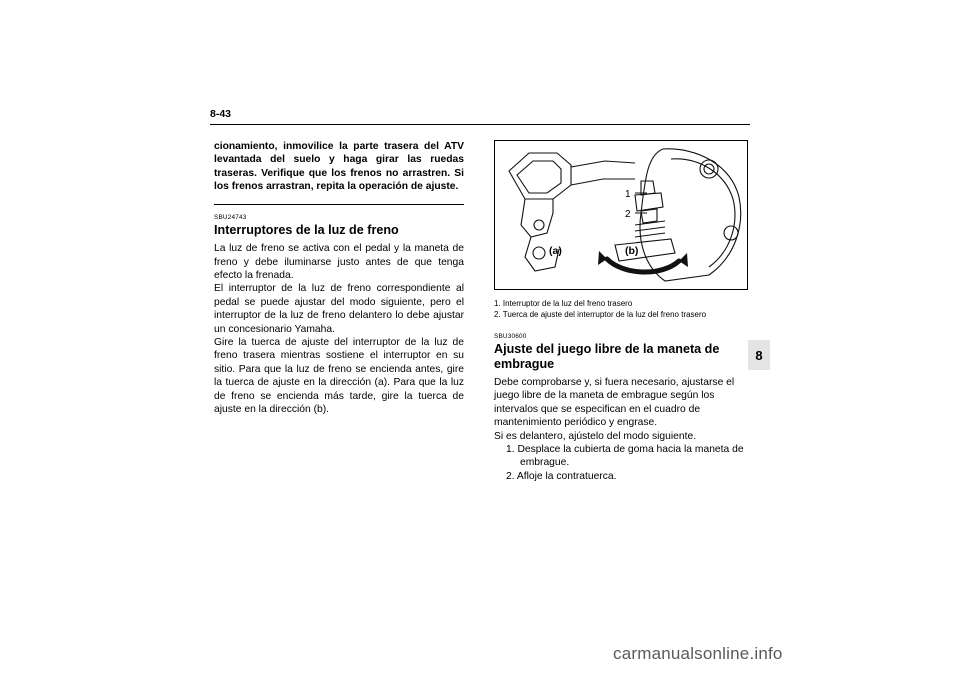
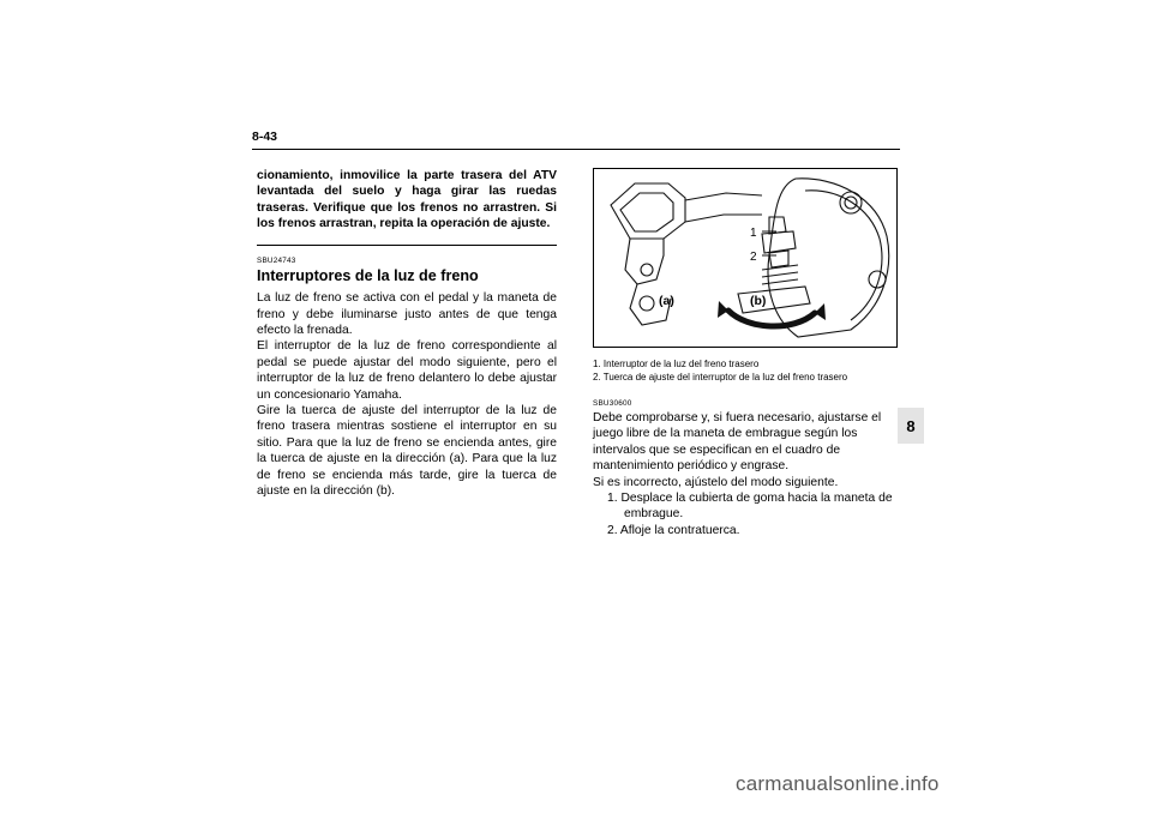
  8-43
  8
  cionamiento, inmovilice la parte trasera del ATV levantada del suelo y haga girar las ruedas traseras. Verifique que los frenos no arrastren. Si los frenos arrastran, repita la operación de ajuste.
  Interruptores de la luz de freno
  La luz de freno se activa con el pedal y la maneta de freno y debe iluminarse justo antes de que tenga efecto la frenada.
  El interruptor de la luz de freno correspondiente al pedal se puede ajustar del modo siguiente, pero el interruptor de la luz de freno delantero lo debe ajustar un concesionario Yamaha.
  Gire la tuerca de ajuste del interruptor de la luz de freno trasera mientras sostiene el interruptor en su sitio. Para que la luz de freno se encienda antes, gire la tuerca de ajuste en la dirección (a). Para que la luz de freno se encienda más tarde, gire la tuerca de ajuste en la dirección (b).
  1
  2
  (a)
  (b)
  1. Interruptor de la luz del freno trasero
  2. Tuerca de ajuste del interruptor de la luz del freno trasero
- Ajuste del juego libre de la maneta de embrague
  Debe comprobarse y, si fuera necesario, ajustarse el juego libre de la maneta de embrague según los intervalos que se especifican en el cuadro de mantenimiento periódico y engrase.
- Si es delantero, ajústelo del modo siguiente.
+ Si es incorrecto, ajústelo del modo siguiente.
  1. Desplace la cubierta de goma hacia la maneta de embrague.
  2. Afloje la contratuerca.
  carmanualsonline.info
